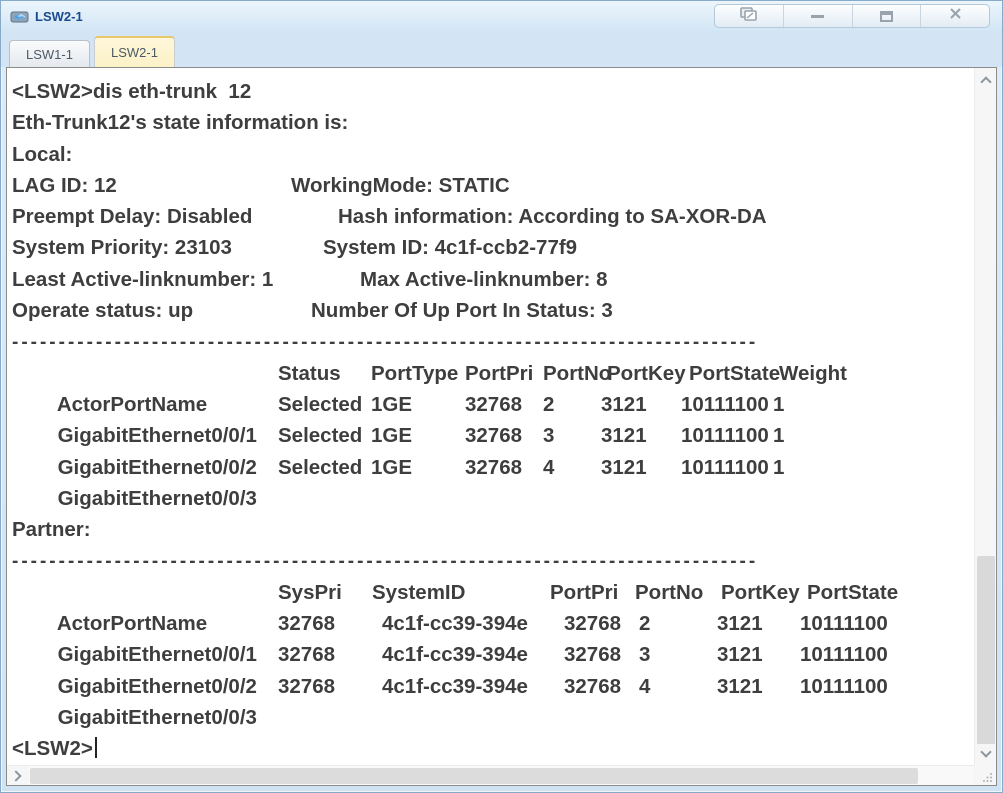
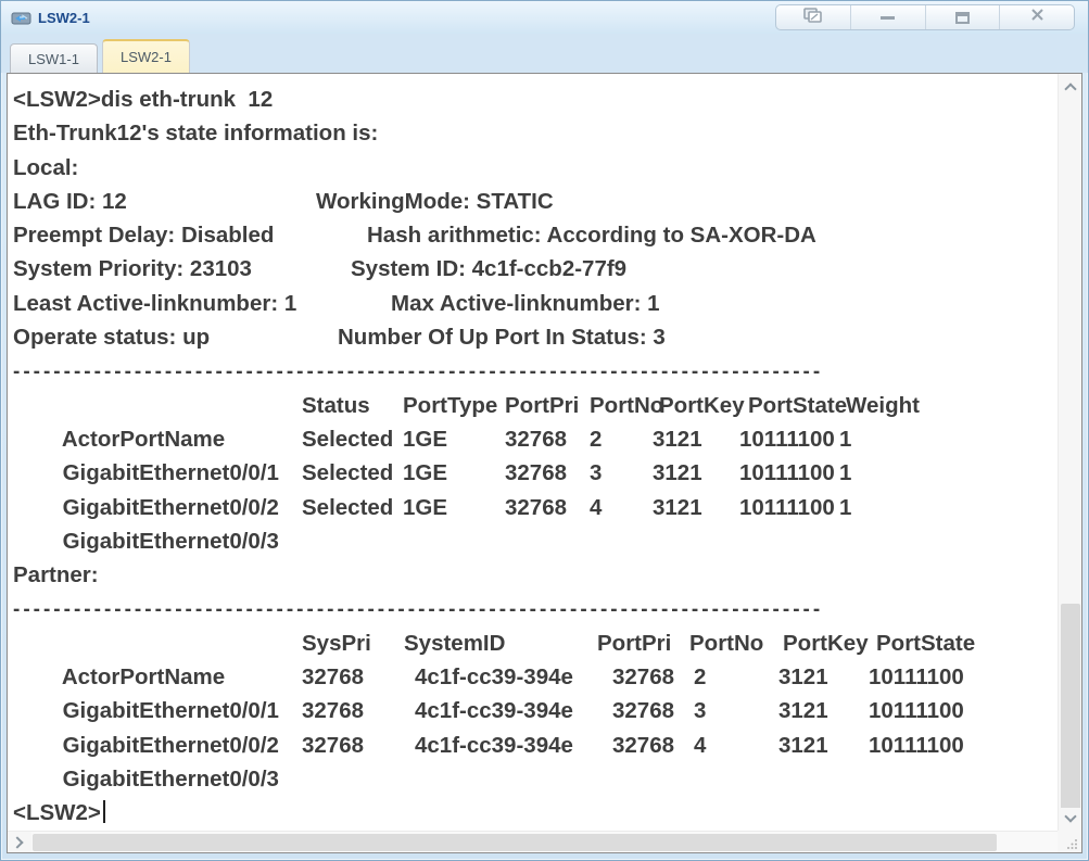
  LSW2-1
  LSW1-1
  LSW2-1
  <LSW2>dis eth-trunk 12
  Eth-Trunk12's state information is:
  Local:
  LAG ID: 12
  WorkingMode: STATIC
  Preempt Delay: Disabled
- Hash information: According to SA-XOR-DA
+ Hash arithmetic: According to SA-XOR-DA
  System Priority: 23103
  System ID: 4c1f-ccb2-77f9
  Least Active-linknumber: 1
- Max Active-linknumber: 8
+ Max Active-linknumber: 1
  Operate status: up
  Number Of Up Port In Status: 3
  --------------------------------------------------------------------------------
  ActorPortName
  Status
  PortType
  PortPri
  PortNo
  PortKey
  PortState
  Weight
  GigabitEthernet0/0/1
  Selected
  1GE
  32768
  2
  3121
  10111100
  1
  GigabitEthernet0/0/2
  Selected
  1GE
  32768
  3
  3121
  10111100
  1
  GigabitEthernet0/0/3
  Selected
  1GE
  32768
  4
  3121
  10111100
  1
  Partner:
  --------------------------------------------------------------------------------
  ActorPortName
  SysPri
  SystemID
  PortPri
  PortNo
  PortKey
  PortState
  GigabitEthernet0/0/1
  32768
  4c1f-cc39-394e
  32768
  2
  3121
  10111100
  GigabitEthernet0/0/2
  32768
  4c1f-cc39-394e
  32768
  3
  3121
  10111100
  GigabitEthernet0/0/3
  32768
  4c1f-cc39-394e
  32768
  4
  3121
  10111100
  <LSW2>
